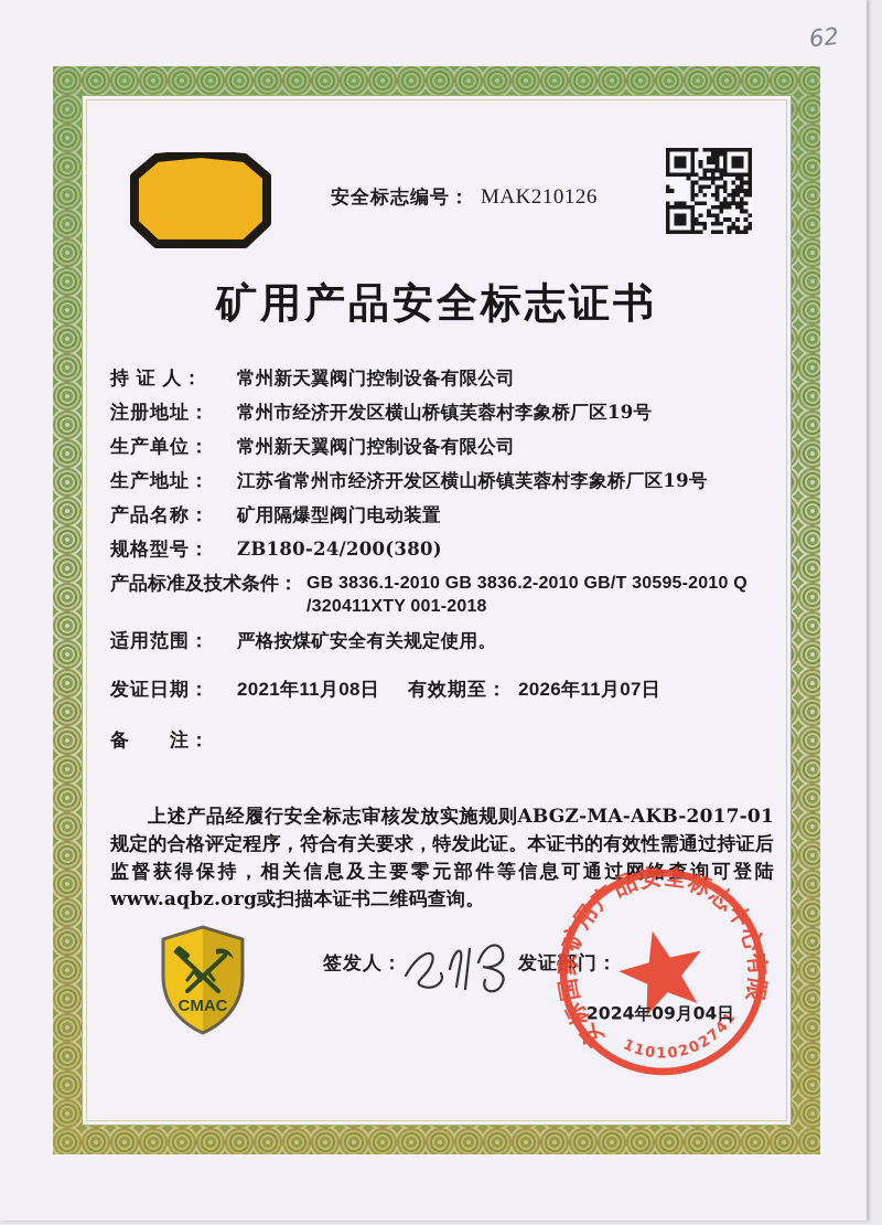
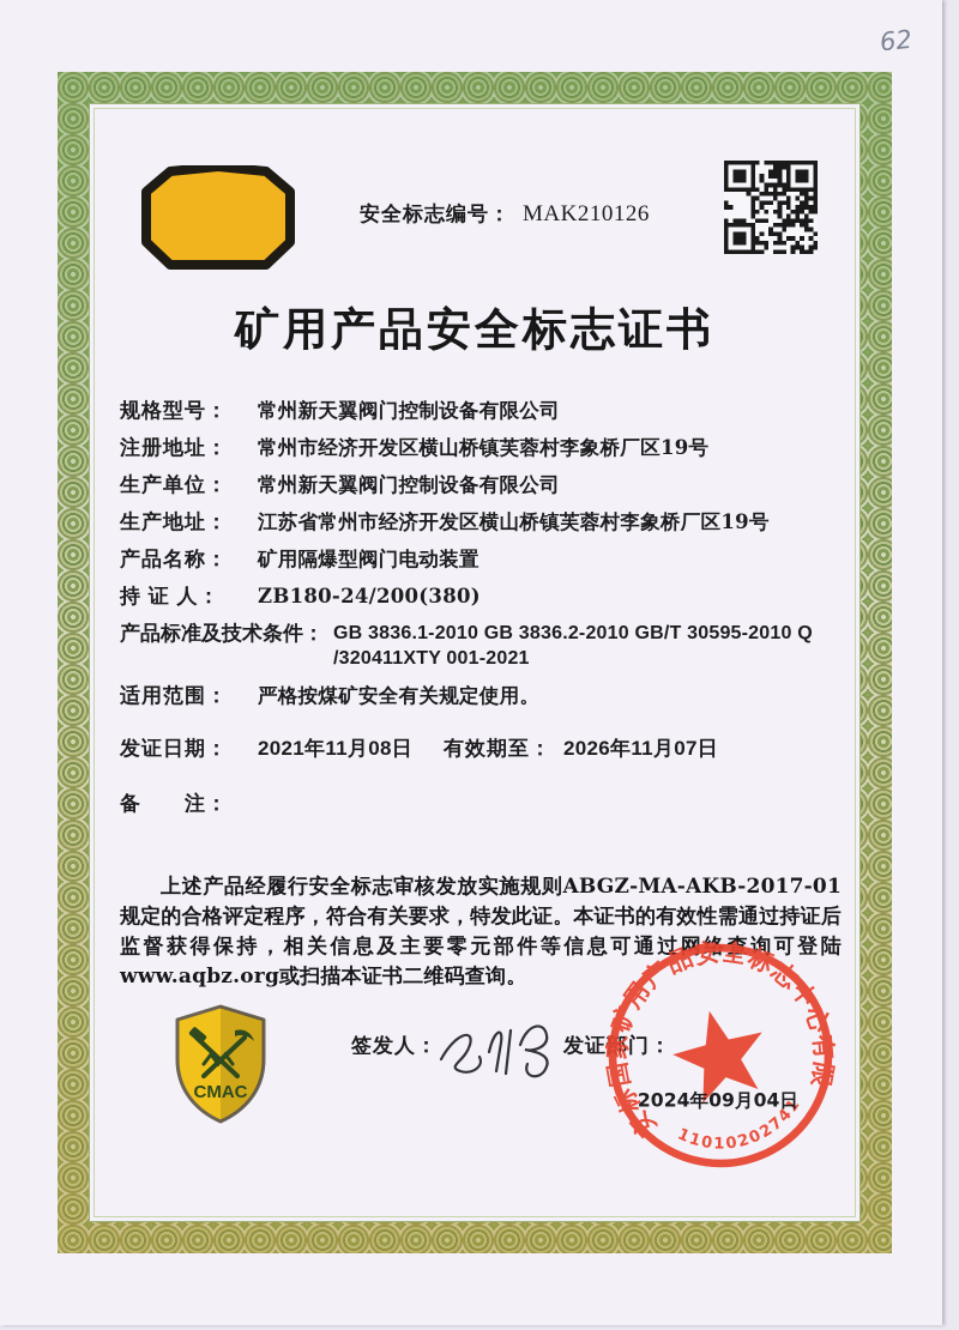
  安全标志编号：
  MAK210126
  矿用产品安全标志证书
- 持 证 人：
+ 规格型号：
  常州新天翼阀门控制设备有限公司
  注册地址：
  常州市经济开发区横山桥镇芙蓉村李象桥厂区19号
  生产单位：
  常州新天翼阀门控制设备有限公司
  生产地址：
  江苏省常州市经济开发区横山桥镇芙蓉村李象桥厂区19号
  产品名称：
  矿用隔爆型阀门电动装置
- 规格型号：
+ 持 证 人：
  ZB180-24/200(380)
  产品标准及技术条件：
  GB 3836.1-2010 GB 3836.2-2010 GB/T 30595-2010 Q
- /320411XTY 001-2018
+ /320411XTY 001-2021
  适用范围：
  严格按煤矿安全有关规定使用。
  发证日期：
  2021年11月08日
  有效期至：
  2026年11月07日
  备 注：
  上述产品经履行安全标志审核发放实施规则ABGZ-MA-AKB-2017-01规定的合格评定程序，符合有关要求，特发此证。本证书的有效性需通过持证后监督获得保持，相关信息及主要零元部件等信息可通过网询可登陆www.aqbz.org或扫描本证书二维码查询。
  CMAC
  签发人：
  发证部门：
  2024年09月04日
